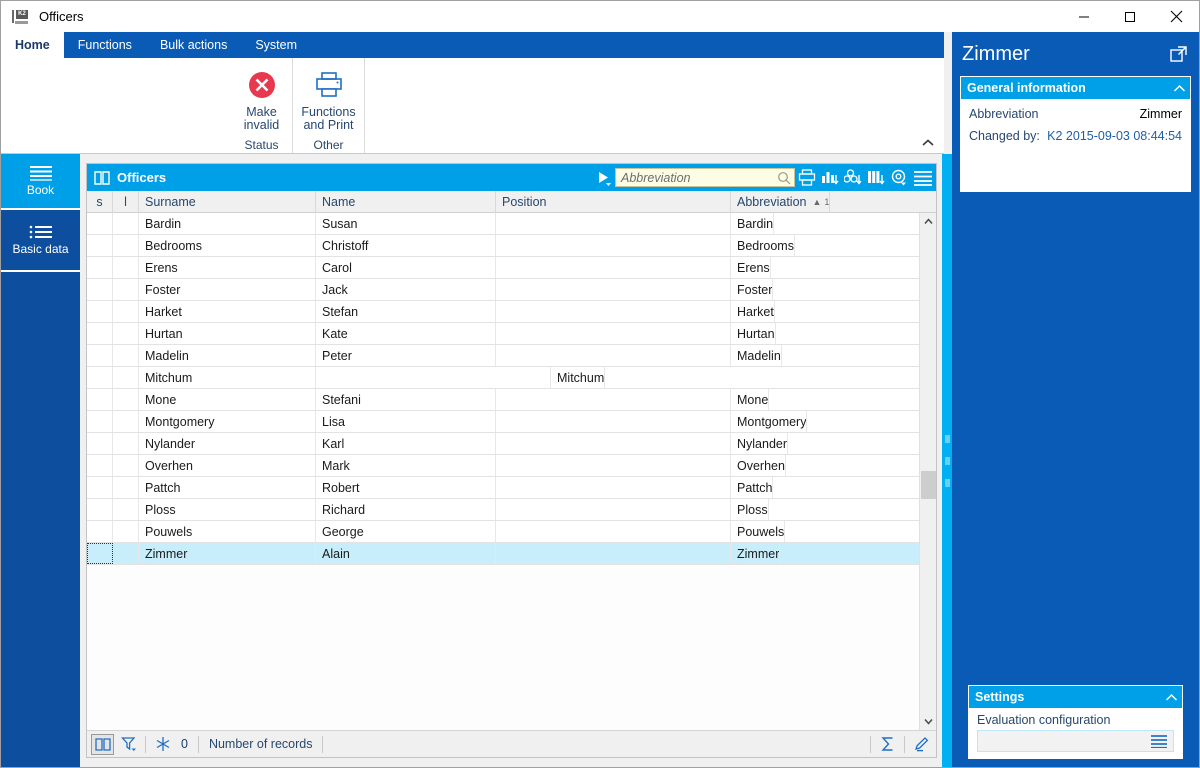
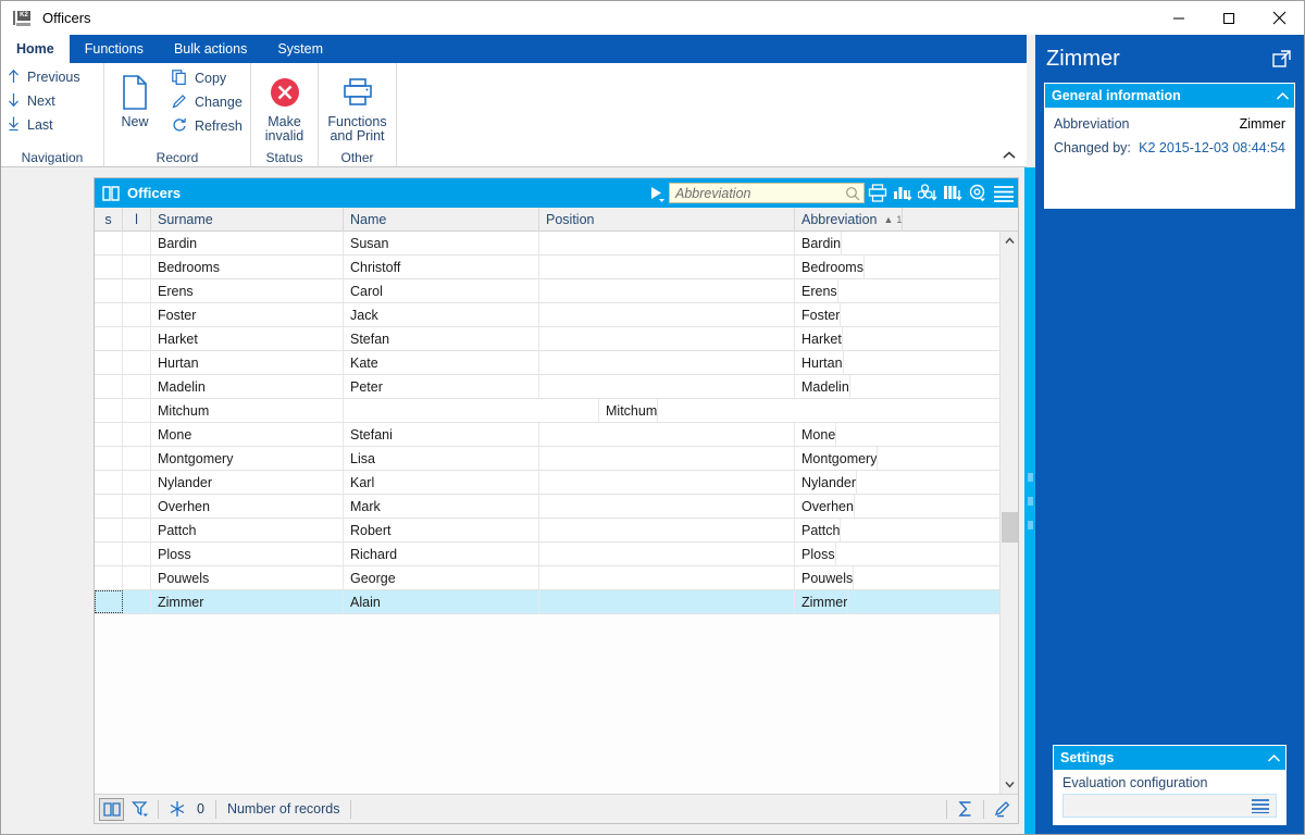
  Officers
  Home
  Functions
  Bulk actions
  System
+ Previous
+ Next
+ Last
+ Navigation
+ New
+ Copy
+ Change
+ Refresh
+ Record
  Make invalid
  Status
  Functions and Print
  Other
- Book
- Basic data
  Officers
  Abbreviation
  s
  l
  Surname
  Name
  Position
  Abbreviation
  ▲
  1
  Bardin
  Susan
  Bardin
  Bedrooms
  Christoff
  Bedrooms
  Erens
  Carol
  Erens
  Foster
  Jack
  Foster
  Harket
  Stefan
  Harket
  Hurtan
  Kate
  Hurtan
  Madelin
  Peter
  Madelin
  Mitchum
  Mitchum
  Mone
  Stefani
  Mone
  Montgomery
  Lisa
  Montgomery
  Nylander
  Karl
  Nylander
  Overhen
  Mark
  Overhen
  Pattch
  Robert
  Pattch
  Ploss
  Richard
  Ploss
  Pouwels
  George
  Pouwels
  Zimmer
  Alain
  Zimmer
  0
  Number of records
  Zimmer
  General information
  Abbreviation
  Zimmer
  Changed by:
- K2 2015-09-03 08:44:54
+ K2 2015-12-03 08:44:54
  Settings
  Evaluation configuration
